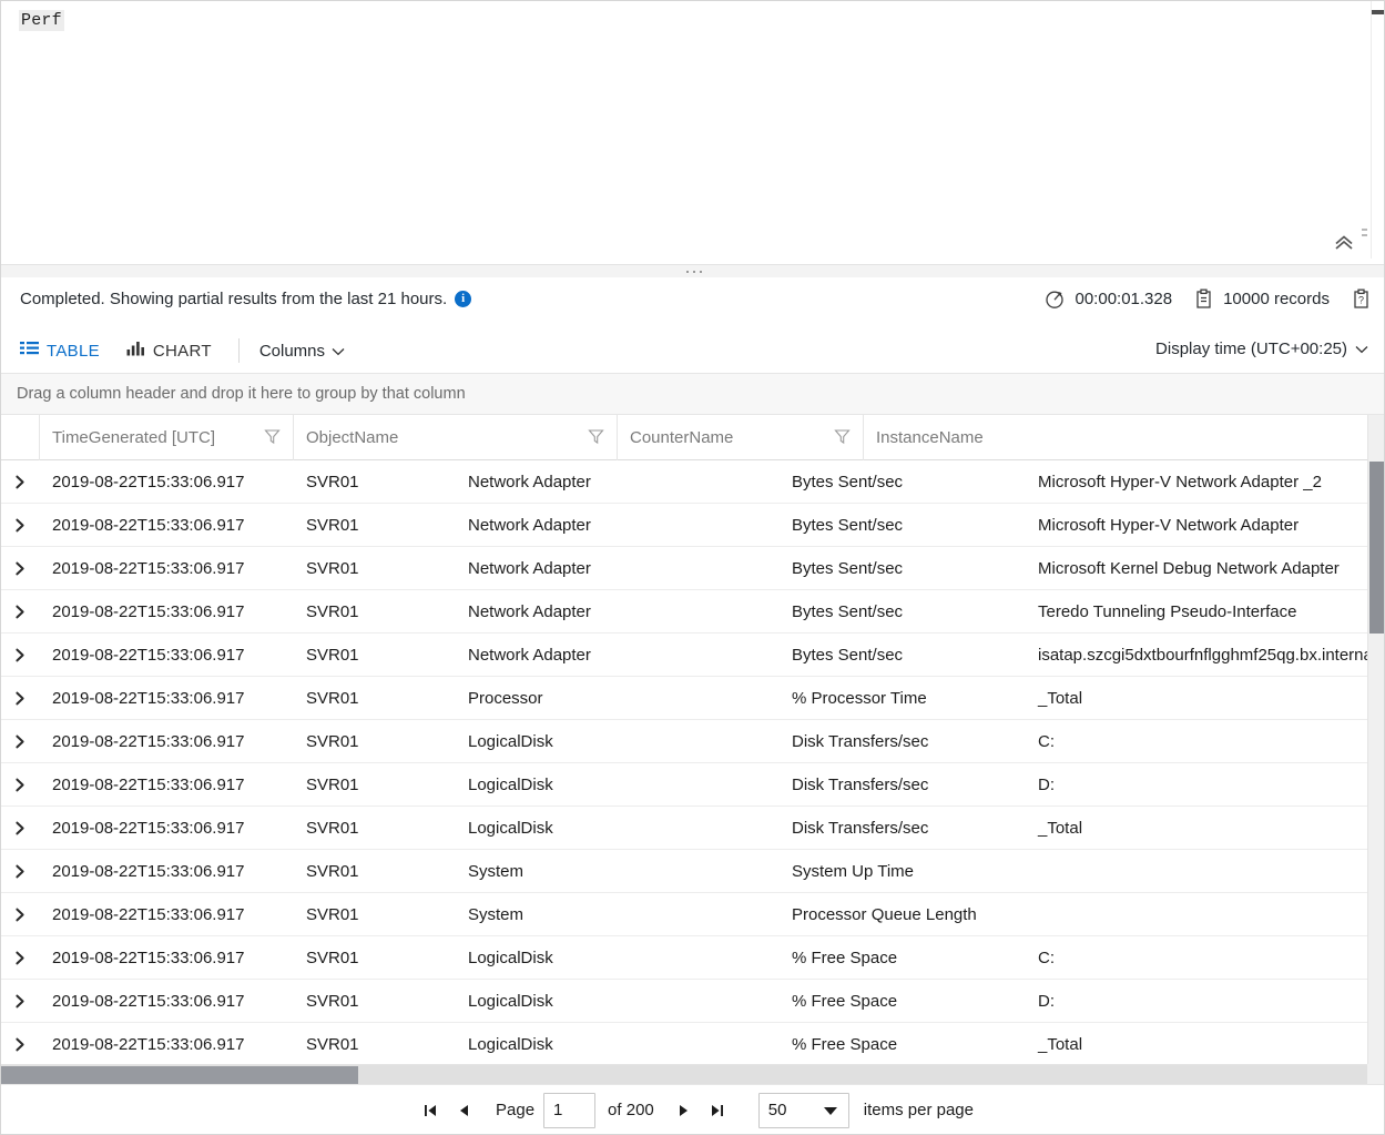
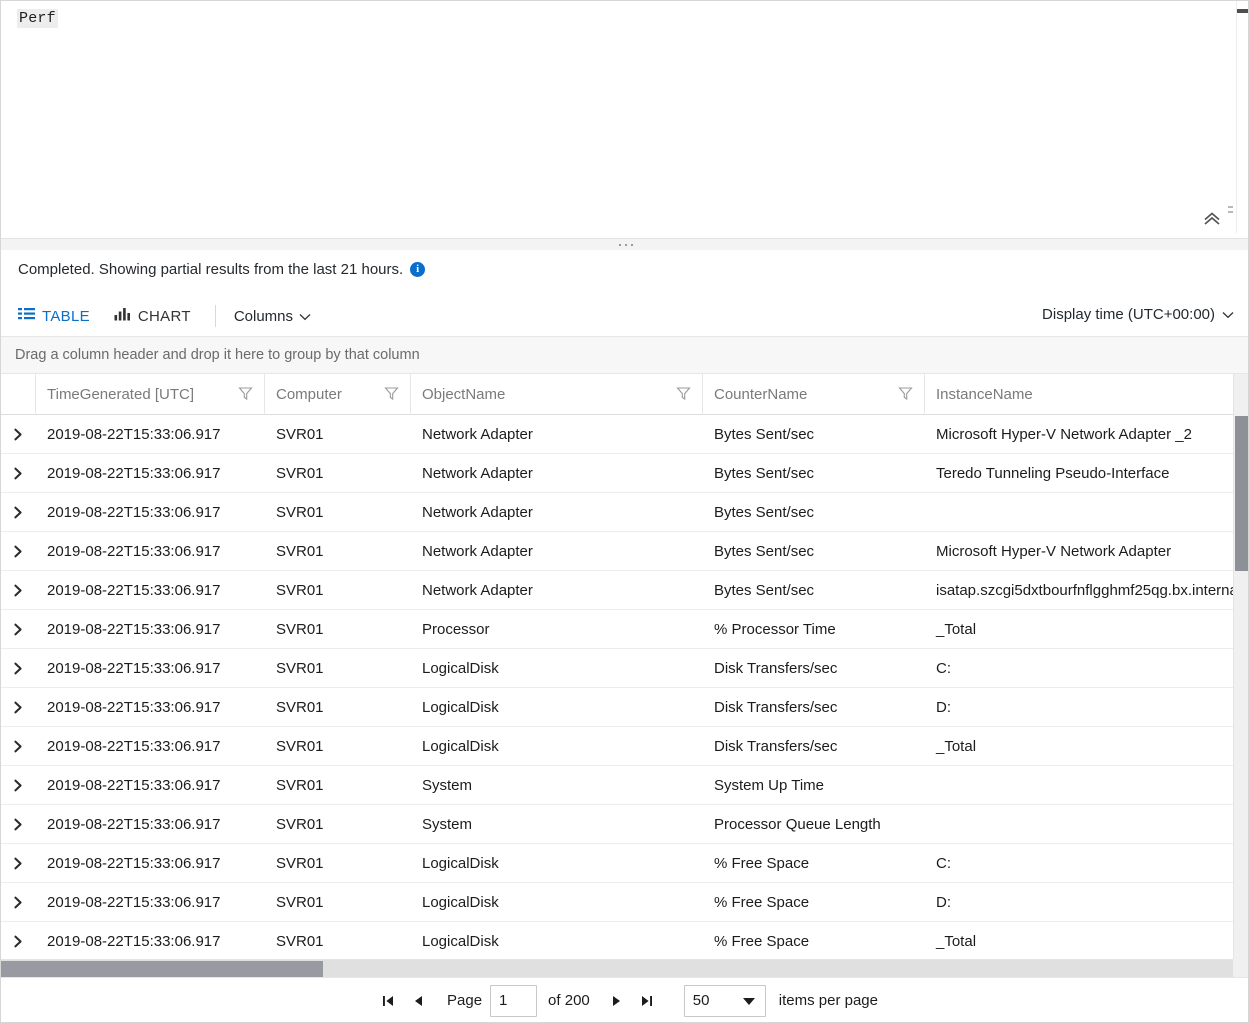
  Perf
  Completed. Showing partial results from the last 21 hours.
  i
- 00:00:01.328
- 10000 records
- ?
  TABLE
  CHART
  Columns
- Display time (UTC+00:25)
+ Display time (UTC+00:00)
  Drag a column header and drop it here to group by that column
  TimeGenerated [UTC]
+ Computer
  ObjectName
  CounterName
  InstanceName
  2019-08-22T15:33:06.917
  SVR01
  Network Adapter
  Bytes Sent/sec
  Microsoft Hyper-V Network Adapter _2
  2019-08-22T15:33:06.917
  SVR01
  Network Adapter
  Bytes Sent/sec
- Microsoft Hyper-V Network Adapter
+ Teredo Tunneling Pseudo-Interface
  2019-08-22T15:33:06.917
  SVR01
  Network Adapter
  Bytes Sent/sec
- Microsoft Kernel Debug Network Adapter
  2019-08-22T15:33:06.917
  SVR01
  Network Adapter
  Bytes Sent/sec
- Teredo Tunneling Pseudo-Interface
+ Microsoft Hyper-V Network Adapter
  2019-08-22T15:33:06.917
  SVR01
  Network Adapter
  Bytes Sent/sec
  isatap.szcgi5dxtbourfnflgghmf25qg.bx.intern
  2019-08-22T15:33:06.917
  SVR01
  Processor
  % Processor Time
  _Total
  2019-08-22T15:33:06.917
  SVR01
  LogicalDisk
  Disk Transfers/sec
  C:
  2019-08-22T15:33:06.917
  SVR01
  LogicalDisk
  Disk Transfers/sec
  D:
  2019-08-22T15:33:06.917
  SVR01
  LogicalDisk
  Disk Transfers/sec
  _Total
  2019-08-22T15:33:06.917
  SVR01
  System
  System Up Time
  2019-08-22T15:33:06.917
  SVR01
  System
  Processor Queue Length
  2019-08-22T15:33:06.917
  SVR01
  LogicalDisk
  % Free Space
  C:
  2019-08-22T15:33:06.917
  SVR01
  LogicalDisk
  % Free Space
  D:
  2019-08-22T15:33:06.917
  SVR01
  LogicalDisk
  % Free Space
  _Total
  Page
  1
  of 200
  50
  items per page
